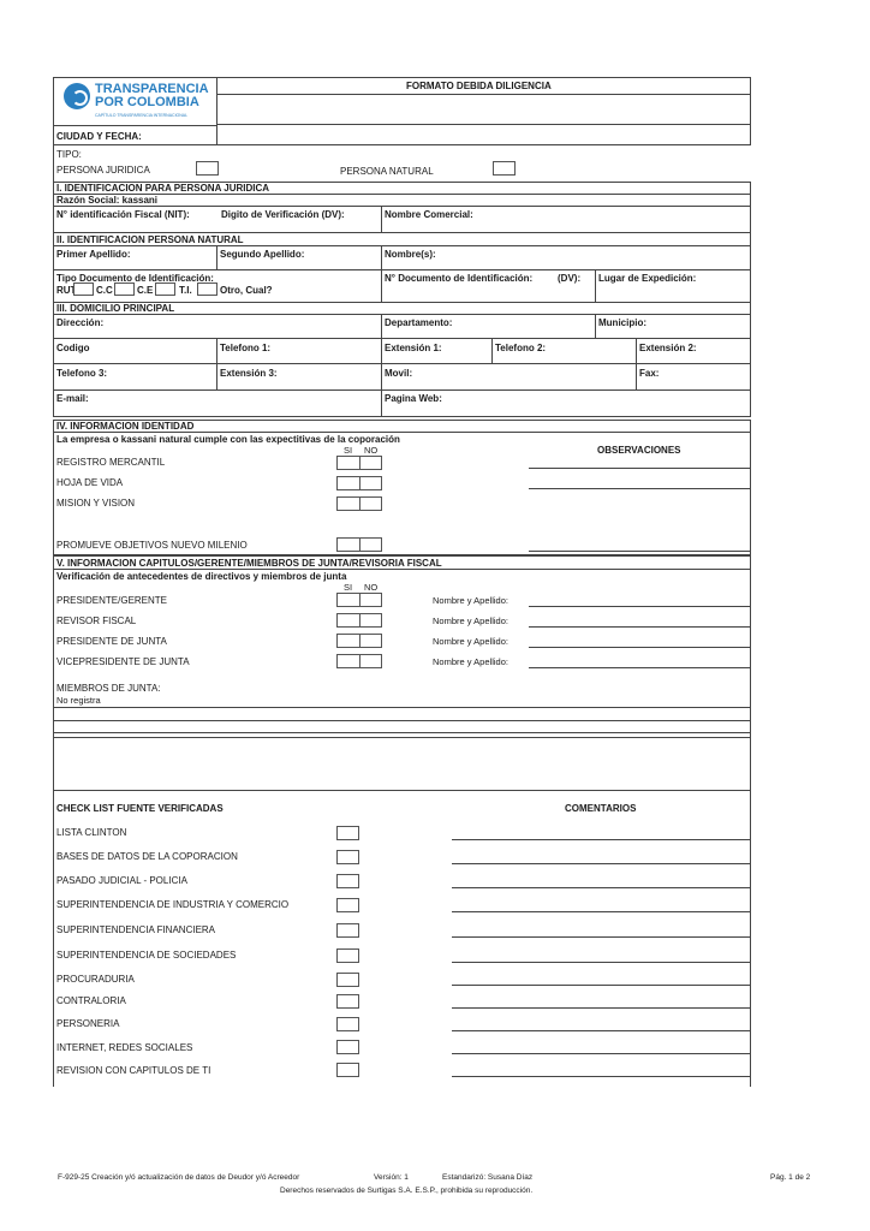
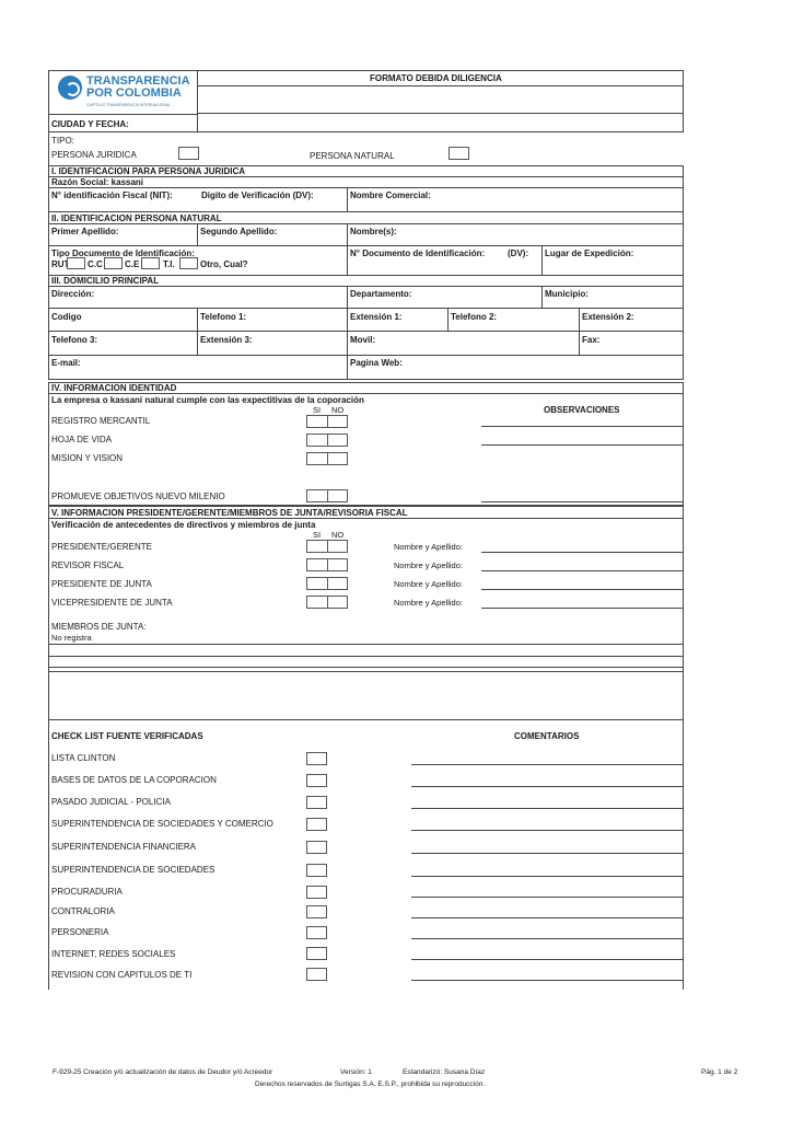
  TRANSPARENCIA
  POR COLOMBIA
  FORMATO DEBIDA DILIGENCIA
  CIUDAD Y FECHA:
  TIPO:
  PERSONA JURIDICA
  PERSONA NATURAL
  I. IDENTIFICACION PARA PERSONA JURIDICA
  Razón Social: kassani
  N° identificación Fiscal (NIT):
  Digito de Verificación (DV):
  Nombre Comercial:
  II. IDENTIFICACION PERSONA NATURAL
  Primer Apellido:
  Segundo Apellido:
  Nombre(s):
  Tipo Documento de Identificación:
  C.C
  C.E
  T.I.
  Otro, Cual?
  N° Documento de Identificación:
  (DV):
  Lugar de Expedición:
  III. DOMICILIO PRINCIPAL
  Dirección:
  Departamento:
  Municipio:
  Codigo
  Telefono 1:
  Extensión 1:
  Telefono 2:
  Extensión 2:
  Telefono 3:
  Extensión 3:
  Movil:
  Fax:
  E-mail:
  Pagina Web:
  IV. INFORMACION IDENTIDAD
  La empresa o kassani natural cumple con las expectitivas de la coporación
  SI
  NO
  OBSERVACIONES
  REGISTRO MERCANTIL
  HOJA DE VIDA
  MISION Y VISION
  PROMUEVE OBJETIVOS NUEVO MILENIO
- V. INFORMACION CAPITULOS/GERENTE/MIEMBROS DE JUNTA/REVISORIA FISCAL
+ V. INFORMACION PRESIDENTE/GERENTE/MIEMBROS DE JUNTA/REVISORIA FISCAL
  Verificación de antecedentes de directivos y miembros de junta
  SI
  NO
  PRESIDENTE/GERENTE
  Nombre y Apellido:
  REVISOR FISCAL
  Nombre y Apellido:
  PRESIDENTE DE JUNTA
  Nombre y Apellido:
  VICEPRESIDENTE DE JUNTA
  Nombre y Apellido:
  MIEMBROS DE JUNTA:
  No registra
  CHECK LIST FUENTE VERIFICADAS
  COMENTARIOS
  LISTA CLINTON
  BASES DE DATOS DE LA COPORACION
  PASADO JUDICIAL - POLICIA
- SUPERINTENDENCIA DE INDUSTRIA Y COMERCIO
+ SUPERINTENDENCIA DE SOCIEDADES Y COMERCIO
  SUPERINTENDENCIA FINANCIERA
  SUPERINTENDENCIA DE SOCIEDADES
  PROCURADURIA
  CONTRALORIA
  PERSONERIA
  INTERNET, REDES SOCIALES
  REVISION CON CAPITULOS DE TI
